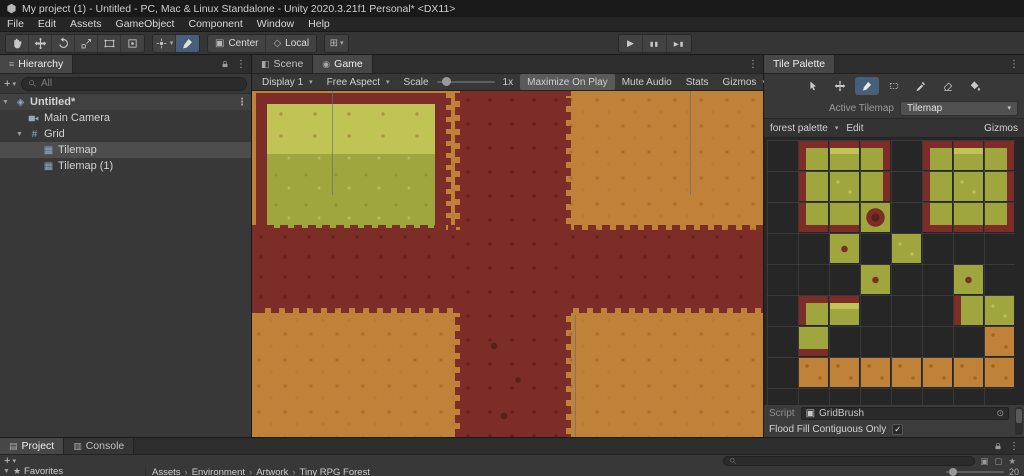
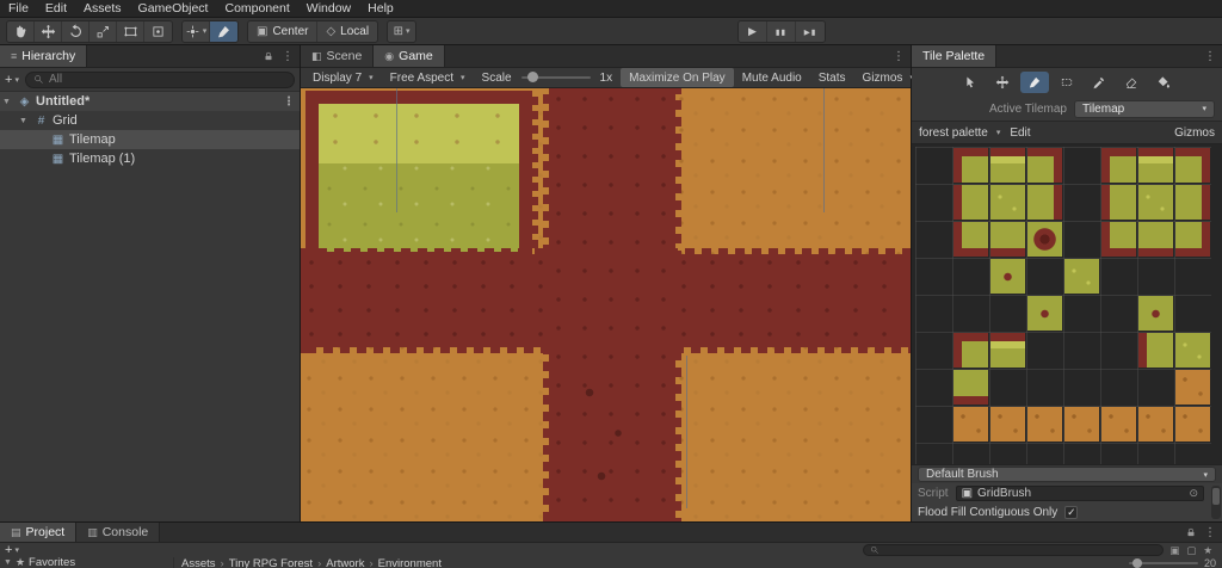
- My project (1) - Untitled - PC, Mac & Linux Standalone - Unity 2020.3.21f1 Personal* <DX11>
  File
  Edit
  Assets
  GameObject
  Component
  Window
  Help
  ▣
  Center
  ◇
  Local
  ⊞
  ▶
  ≡
  Hierarchy
  ⋮
  +
  All
  ◈
  Untitled*
  ⋮
- Main Camera
  #
  Grid
  ▦
  Tilemap
  ▦
  Tilemap (1)
  ◧
  Scene
  ◉
  Game
  ⋮
- Display 1
+ Display 7
  Free Aspect
  Scale
  1x
  Maximize On Play
  Mute Audio
  Stats
  Gizmos
  Tile Palette
  ⋮
  Active Tilemap
  Tilemap
  forest palette
  Edit
  Gizmos
+ Default Brush
  Script
  ▣
  GridBrush
  ⊙
  Flood Fill Contiguous Only
  ✓
  ▤
  Project
  ▥
  Console
  ⋮
  +
  ▣
  ▢
  ★
  ★
  Favorites
  Assets
  ›
- Environment
+ Tiny RPG Forest
  ›
  Artwork
  ›
- Tiny RPG Forest
+ Environment
  20
